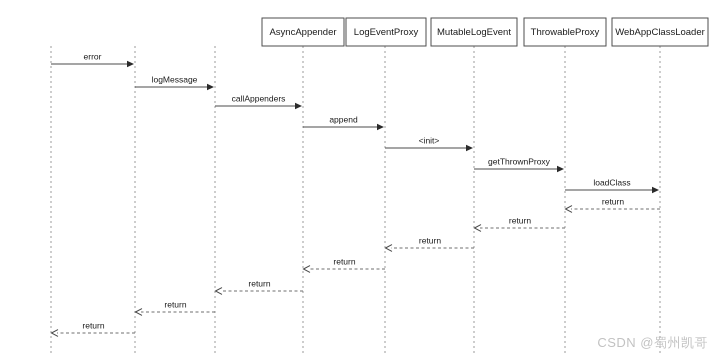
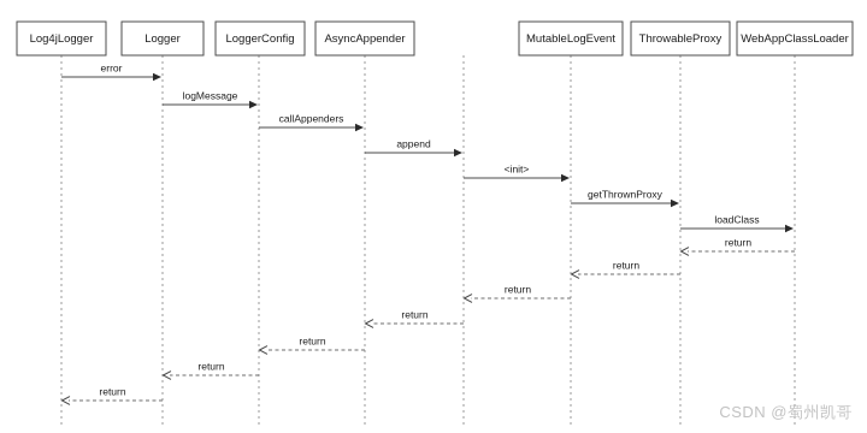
  error
  logMessage
  callAppenders
  append
  <init>
  getThrownProxy
  loadClass
  return
  return
  return
  return
  return
  return
  return
+ Log4jLogger
+ Logger
+ LoggerConfig
  AsyncAppender
- LogEventProxy
  MutableLogEvent
  ThrowableProxy
  WebAppClassLoader
  CSDN @蜀州凯哥
